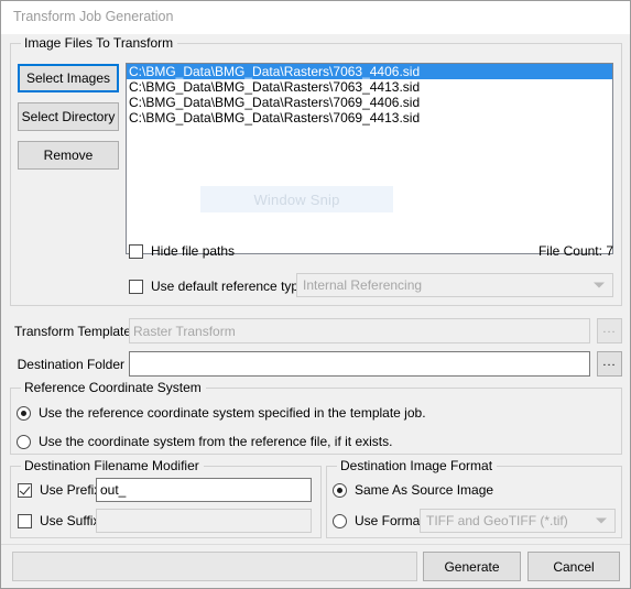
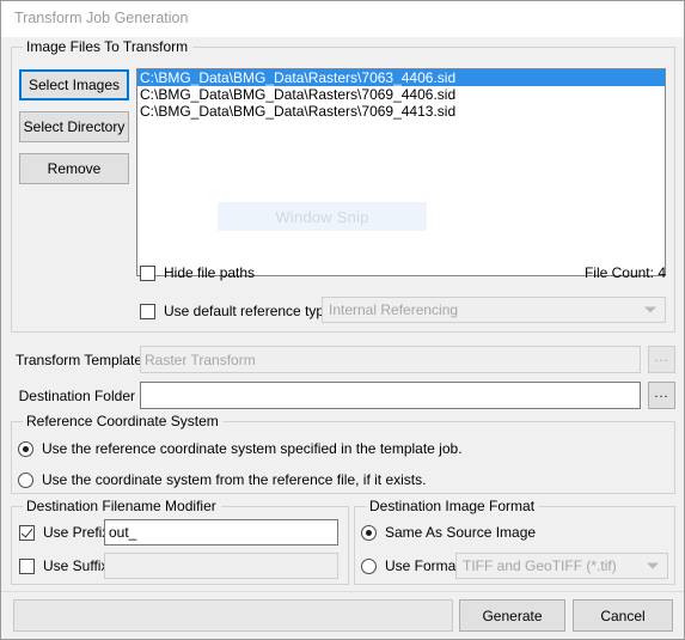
  Transform Job Generation
  Image Files To Transform
  Select Images
  Select Directory
  Remove
  C:\BMG_Data\BMG_Data\Rasters\7063_4406.sid
- C:\BMG_Data\BMG_Data\Rasters\7063_4413.sid
  C:\BMG_Data\BMG_Data\Rasters\7069_4406.sid
  C:\BMG_Data\BMG_Data\Rasters\7069_4413.sid
  Window Snip
  Hide file paths
- File Count: 7
+ File Count: 4
  Use default reference typ
  Internal Referencing
  Transform Template
  Raster Transform
  ...
  Destination Folder
  ...
  Reference Coordinate System
  Use the reference coordinate system specified in the template job.
  Use the coordinate system from the reference file, if it exists.
  Destination Filename Modifier
  Use Prefi
  out_
  Use Suffi
  Destination Image Format
  Same As Source Image
  Use Forma
  TIFF and GeoTIFF (*.tif)
  Generate
  Cancel
